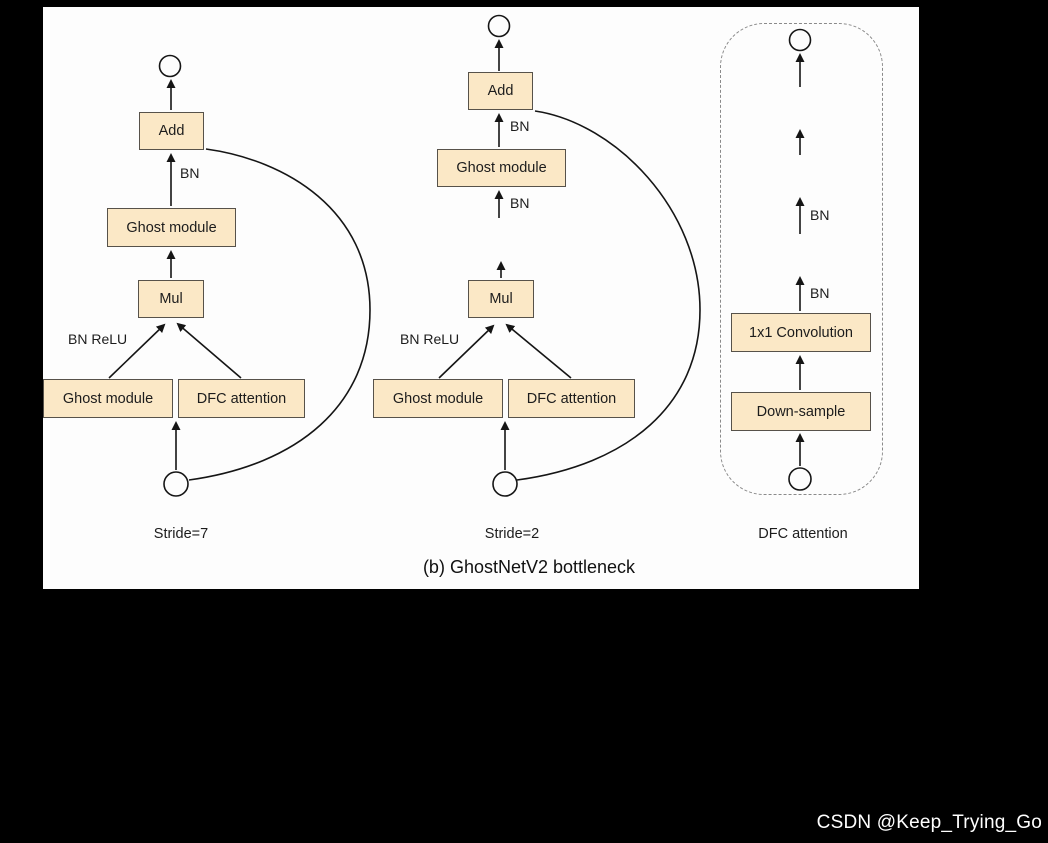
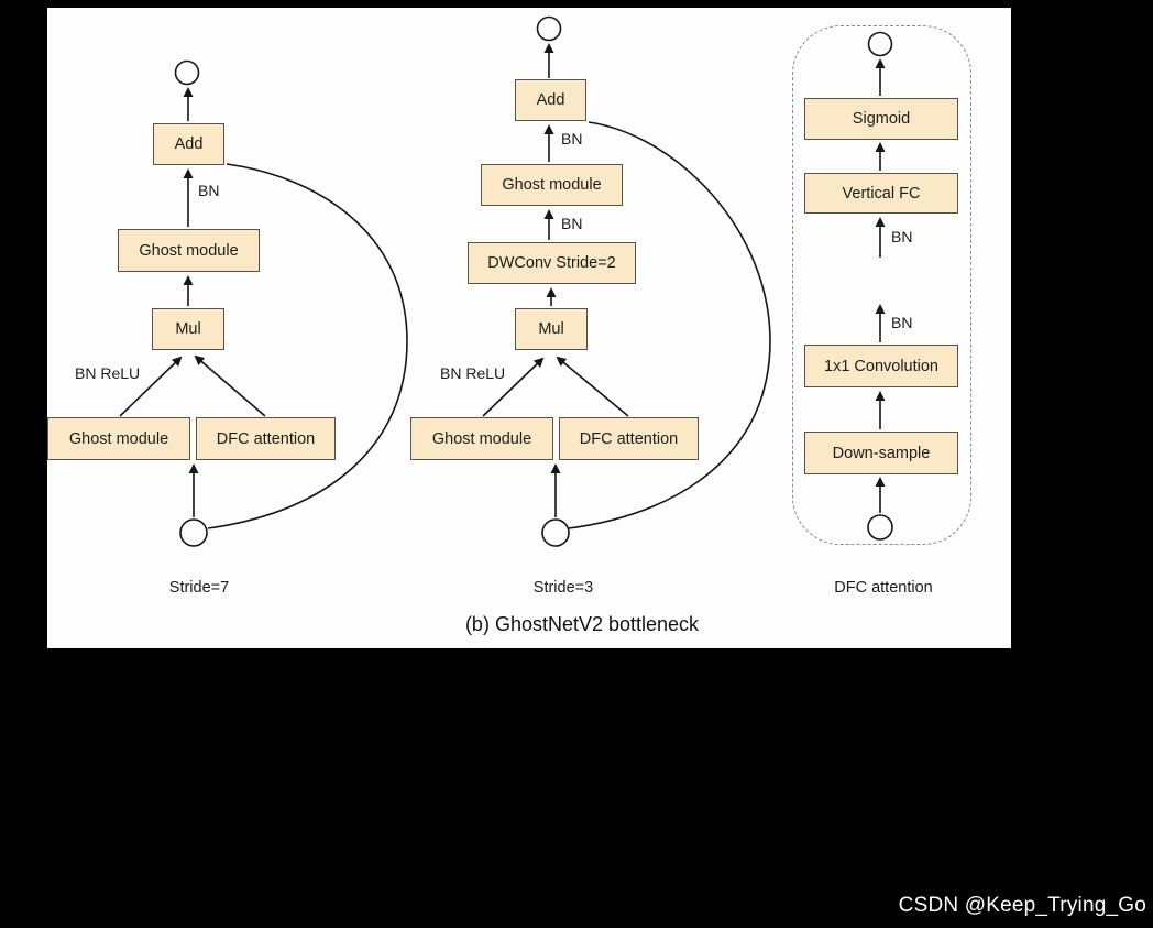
  Add
  Ghost module
  Mul
  Ghost module
  DFC attention
  BN
  BN ReLU
  Stride=7
  Add
  Ghost module
+ DWConv Stride=2
  Mul
  Ghost module
  DFC attention
  BN
  BN
  BN ReLU
- Stride=2
+ Stride=3
+ Sigmoid
+ Vertical FC
  1x1 Convolution
  Down-sample
  BN
  BN
  DFC attention
  (b) GhostNetV2 bottleneck
  CSDN @Keep_Trying_Go
